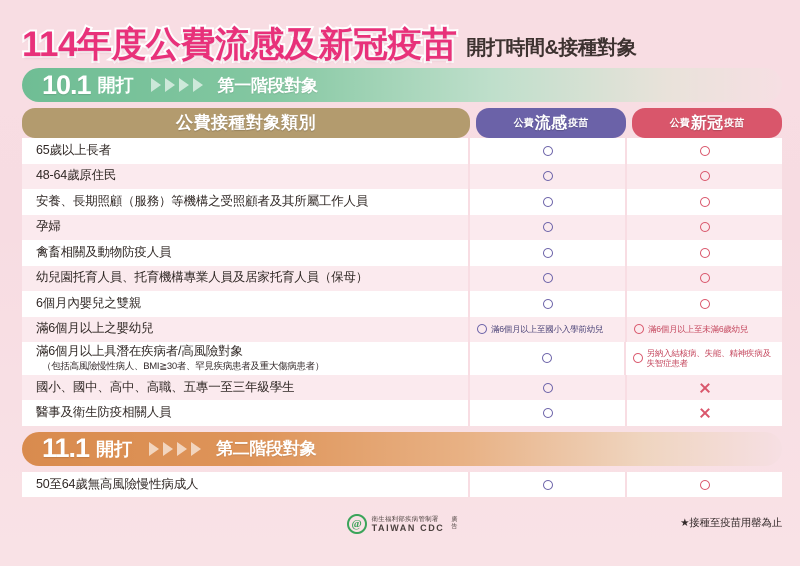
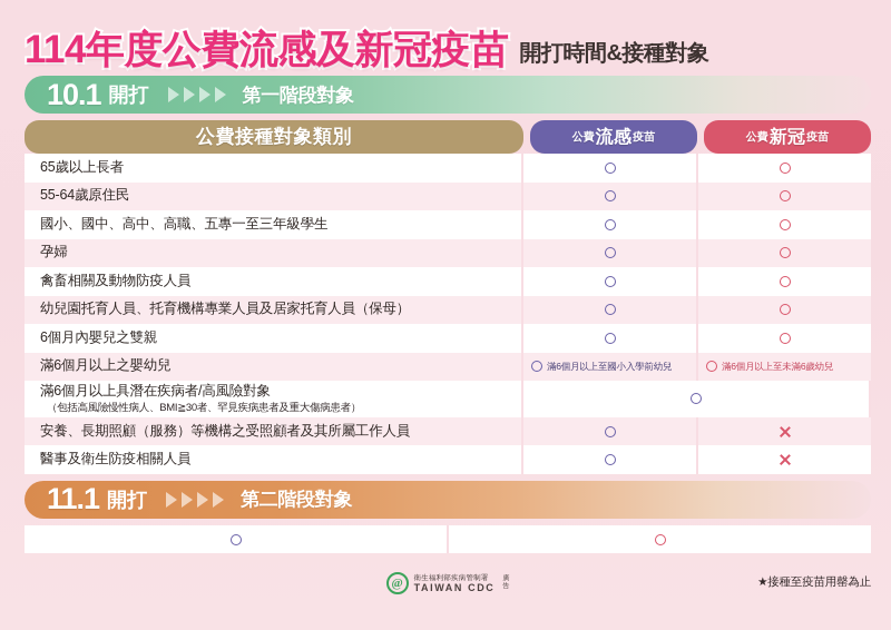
  114年度公費流感及新冠疫苗
  開打時間&接種對象
  10.1
  開打
  第一階段對象
  公費接種對象類別
  公費
  流感
  疫苗
  公費
  新冠
  疫苗
  65歲以上長者
- 48-64歲原住民
+ 55-64歲原住民
- 安養、長期照顧（服務）等機構之受照顧者及其所屬工作人員
+ 國小、國中、高中、高職、五專一至三年級學生
  孕婦
  禽畜相關及動物防疫人員
  幼兒園托育人員、托育機構專業人員及居家托育人員（保母）
  6個月內嬰兒之雙親
  滿6個月以上之嬰幼兒
  滿6個月以上至國小入學前幼兒
  滿6個月以上至未滿6歲幼兒
  滿6個月以上具潛在疾病者/高風險對象
  （包括高風險慢性病人、BMI≧30者、罕見疾病患者及重大傷病患者）
- 另納入結核病、失能、精神疾病及失智症患者
- 國小、國中、高中、高職、五專一至三年級學生
+ 安養、長期照顧（服務）等機構之受照顧者及其所屬工作人員
  醫事及衛生防疫相關人員
  11.1
  開打
  第二階段對象
- 50至64歲無高風險慢性病成人
  @
  TAIWAN CDC
  ★接種至疫苗用罄為止
